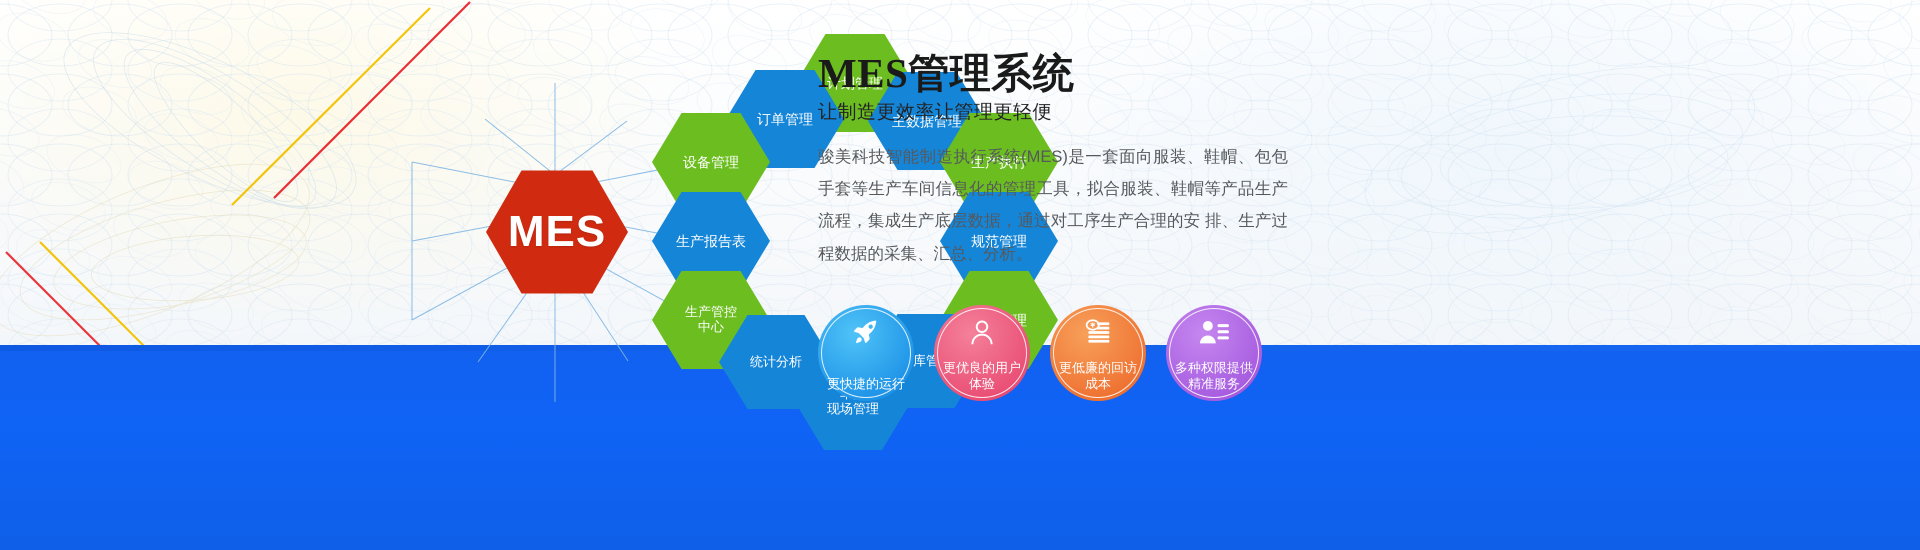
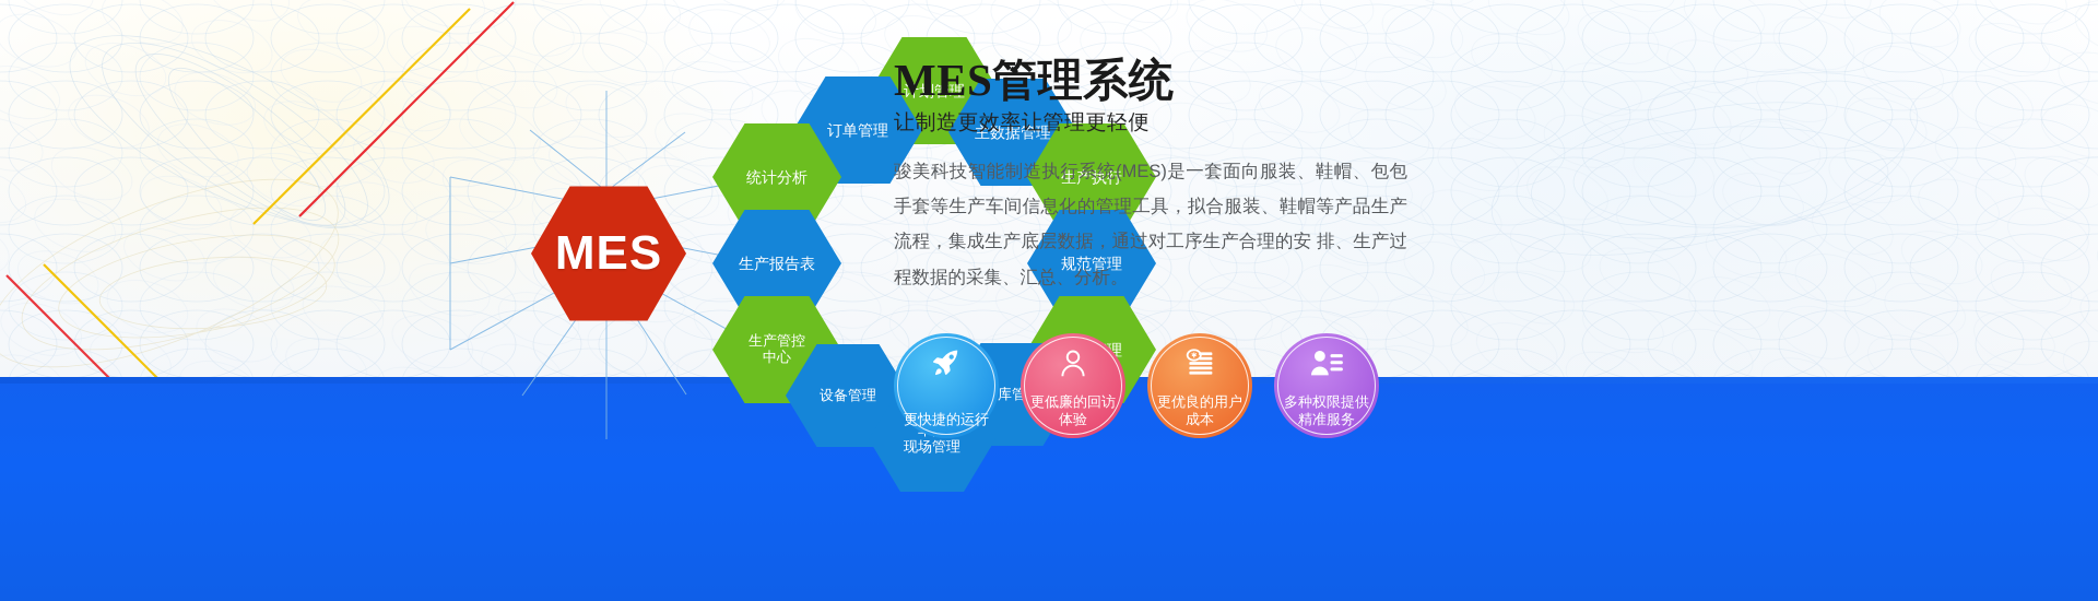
  计划管理
  订单管理
  主数据管理
- 设备管理
+ 统计分析
  生产执行
  生产报告表
  规范管理
  生产管控
  中心
- 统计分析
+ 设备管理
  现场管理
  MES
  MES管理系统
  让制造更效率让管理更轻便
  骏美科技智能制造执行系统(MES)是一套面向服装、鞋帽、包包手套等生产车间信息化的管理工具，拟合服装、鞋帽等产品生产流程，集成生产底层数据，通过对工序生产合理的安 排、生产过程数据的采集、汇总、分析。
  更快捷的运行
- 更优良的用户
+ 更低廉的回访
  体验
- 更低廉的回访
+ 更优良的用户
  成本
  多种权限提供
  精准服务
